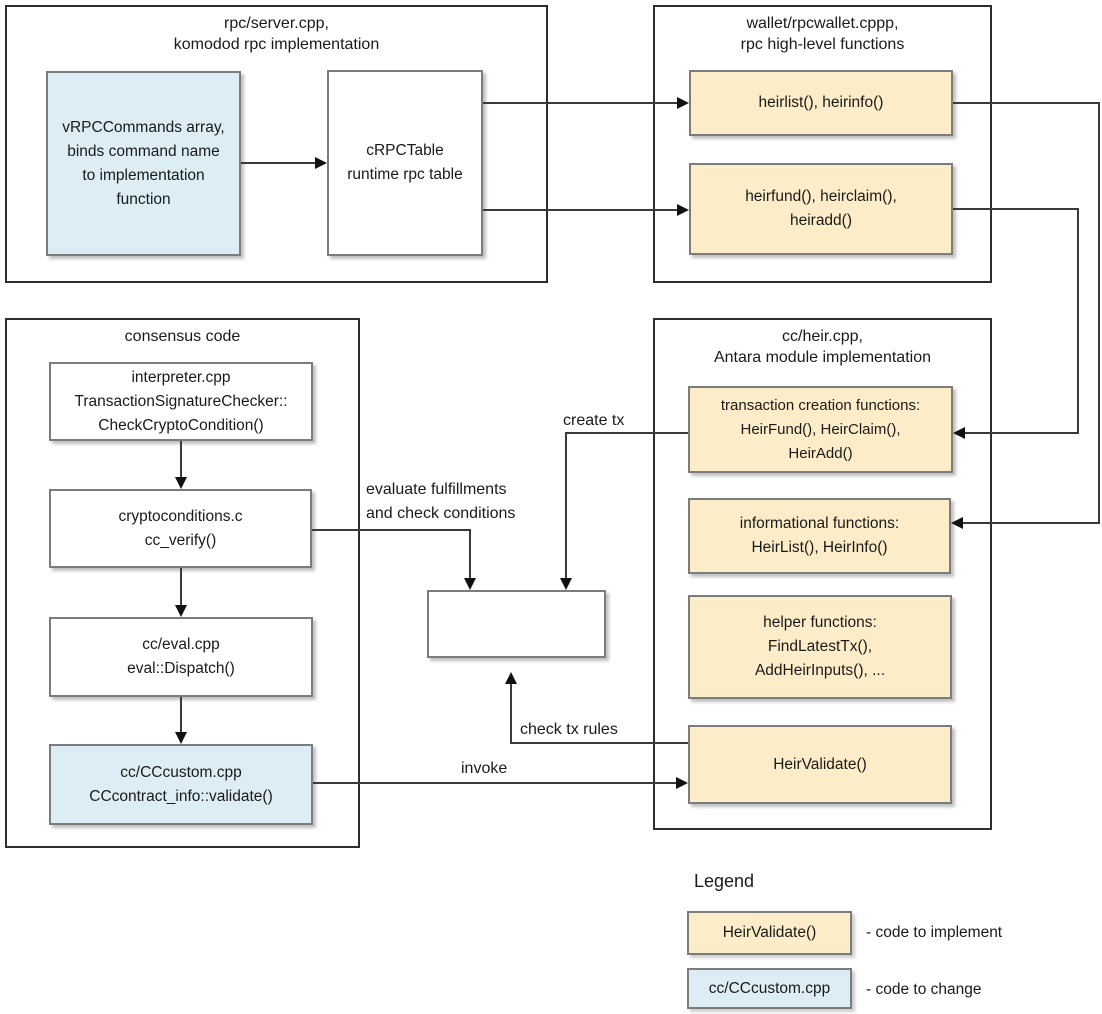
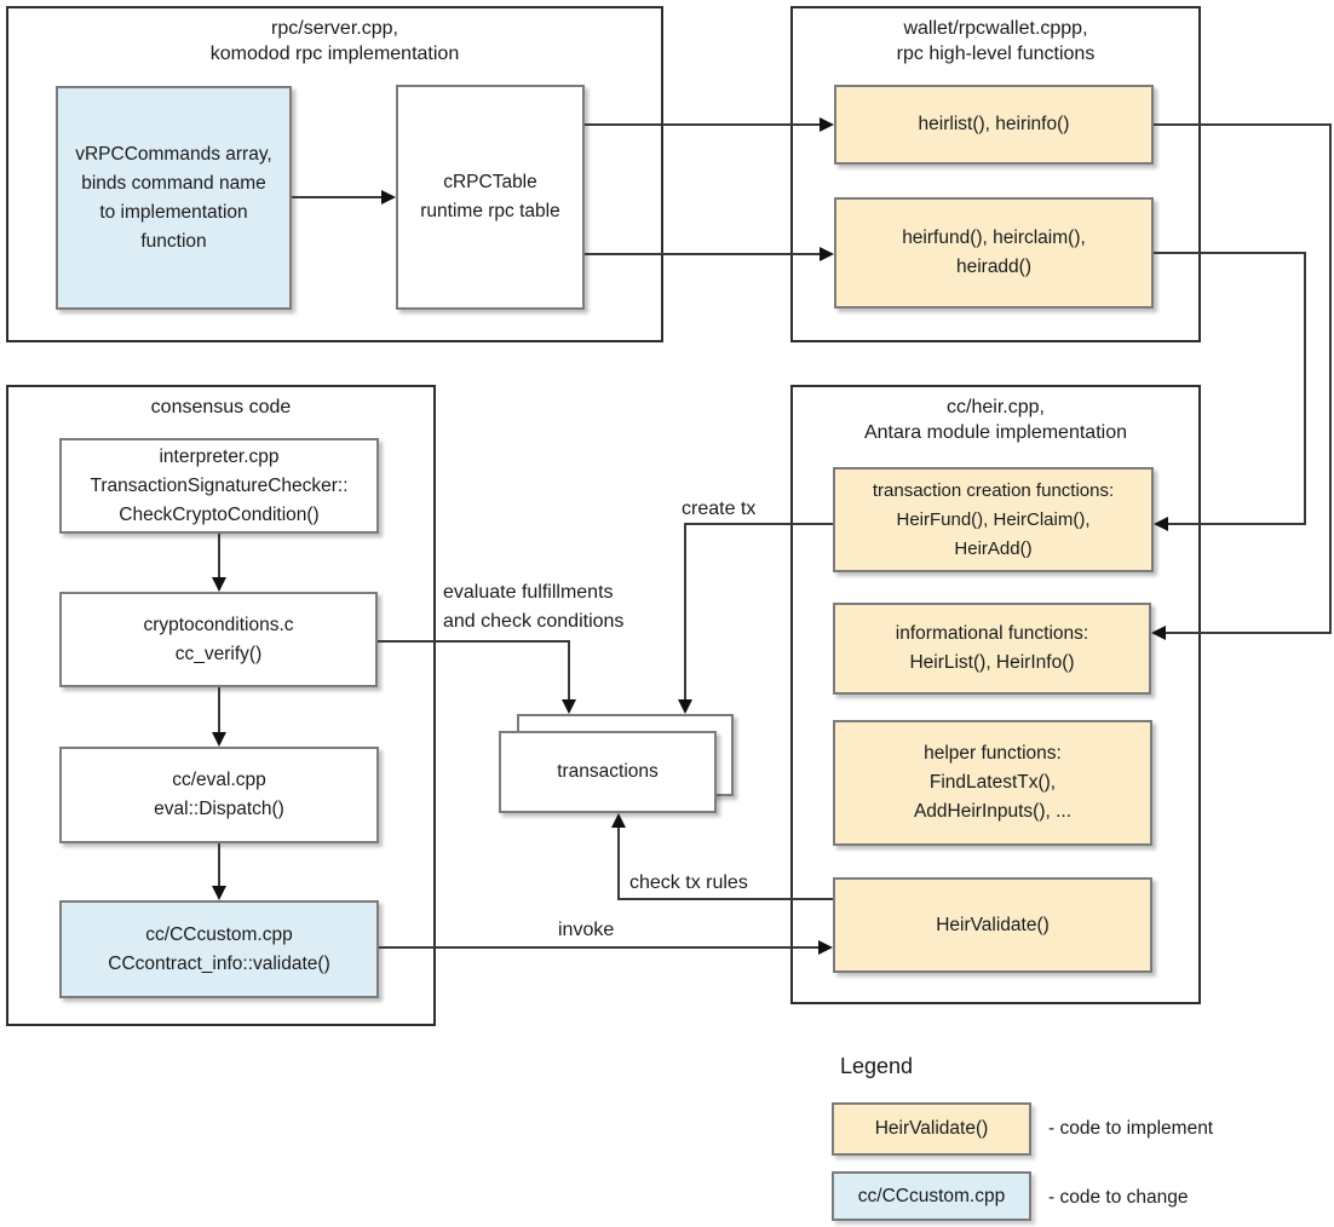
  rpc/server.cpp,
  komodod rpc implementation
  wallet/rpcwallet.cppp,
  rpc high-level functions
  consensus code
  cc/heir.cpp,
  Antara module implementation
  vRPCCommands array,
  binds command name
  to implementation
  function
  cRPCTable
  runtime rpc table
  heirlist(), heirinfo()
  heirfund(), heirclaim(),
  heiradd()
  interpreter.cpp
  TransactionSignatureChecker::
  CheckCryptoCondition()
  cryptoconditions.c
  cc_verify()
  cc/eval.cpp
  eval::Dispatch()
  cc/CCcustom.cpp
  CCcontract_info::validate()
  transaction creation functions:
  HeirFund(), HeirClaim(),
  HeirAdd()
  informational functions:
  HeirList(), HeirInfo()
  helper functions:
  FindLatestTx(),
  AddHeirInputs(), ...
  HeirValidate()
+ transactions
  create tx
  evaluate fulfillments
  and check conditions
  check tx rules
  invoke
  Legend
  HeirValidate()
  - code to implement
  cc/CCcustom.cpp
  - code to change
